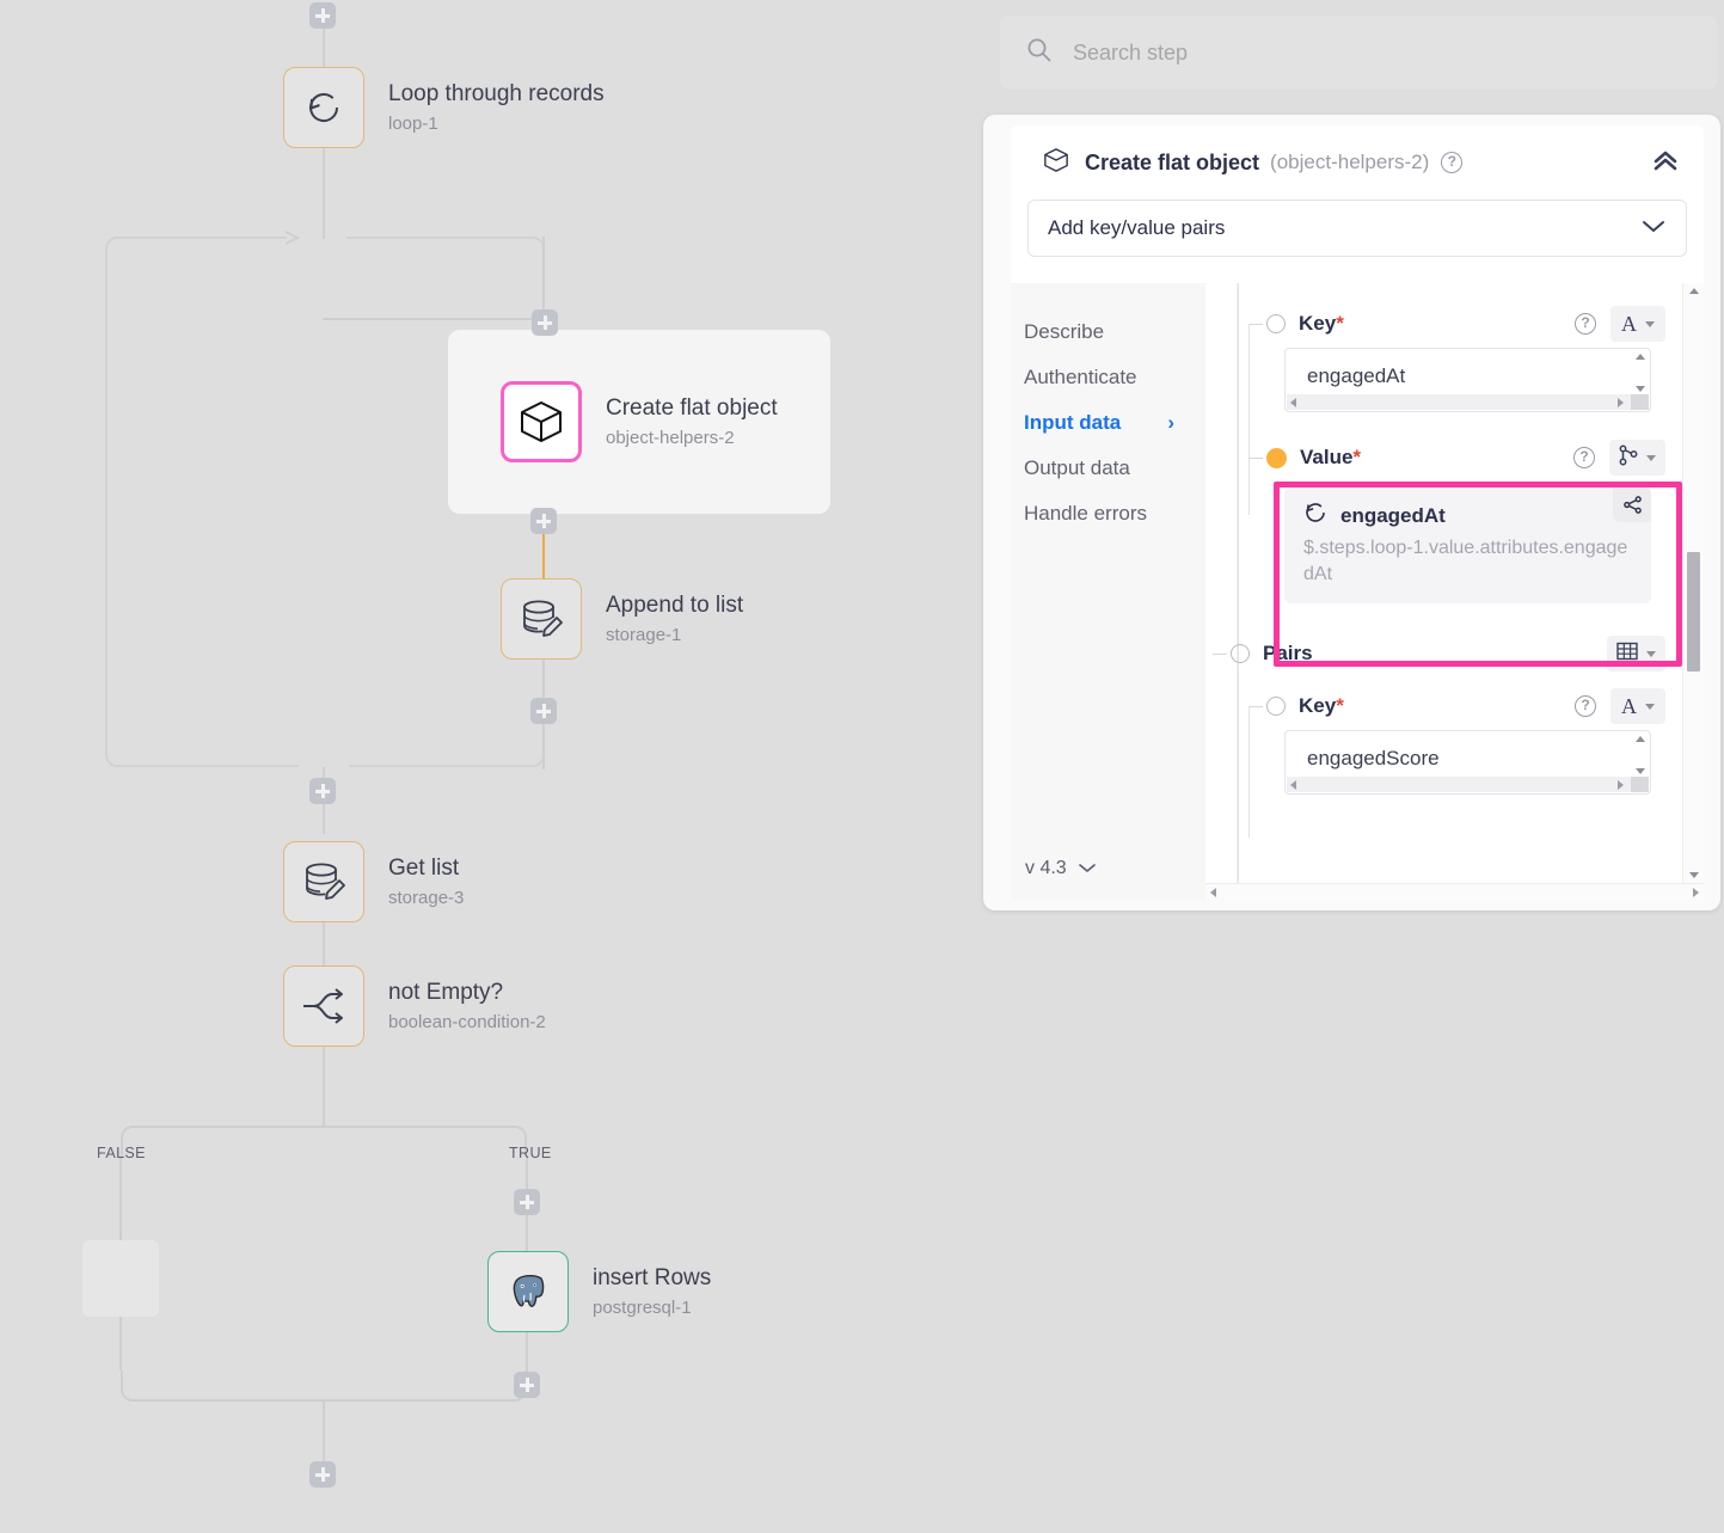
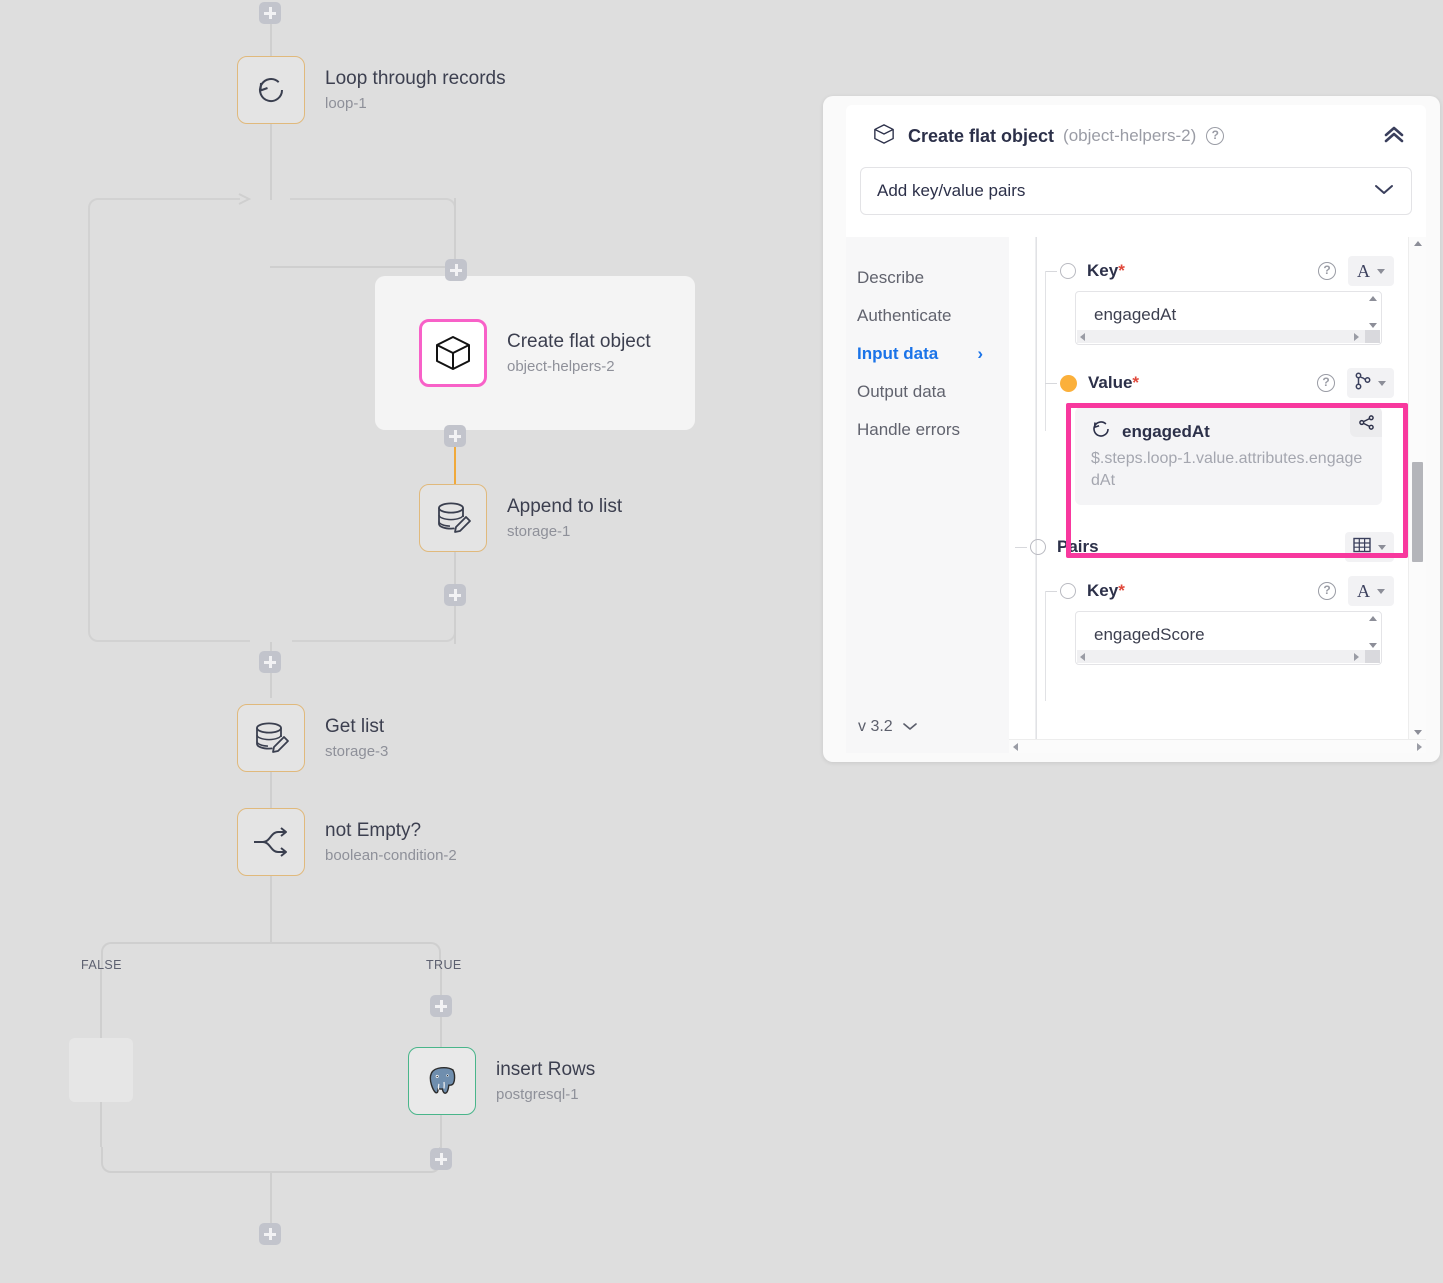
  Loop through records
  loop-1
  Create flat object
  object-helpers-2
  Append to list
  storage-1
  Get list
  storage-3
  not Empty?
  boolean-condition-2
  FALSE
  TRUE
  insert Rows
  postgresql-1
- Search step
  Create flat object
  (object-helpers-2)
  ?
  Add key/value pairs
  Describe
  Authenticate
  Input data
  ›
  Output data
  Handle errors
- v 4.3
+ v 3.2
  Key*
  ?
  A
  engagedAt
  Value*
  ?
  engagedAt
  $.steps.loop-1.value.attributes.engagedAt
  Pairs
  Key*
  ?
  A
  engagedScore
